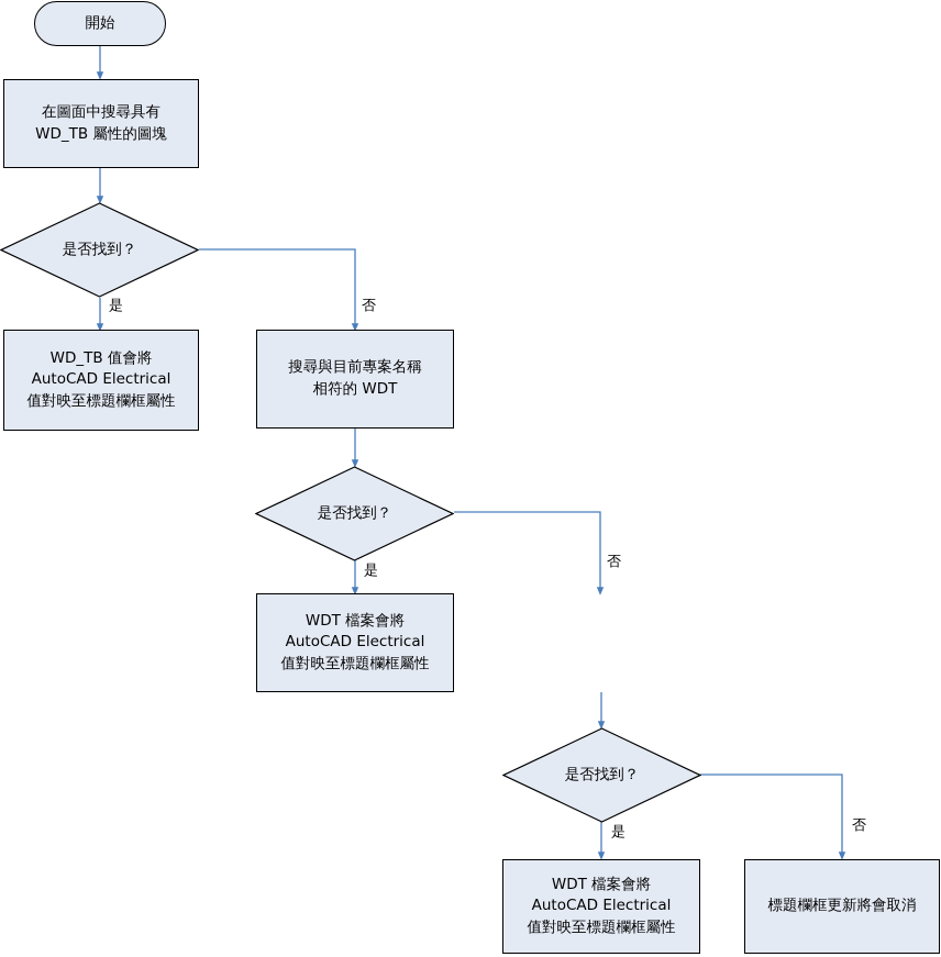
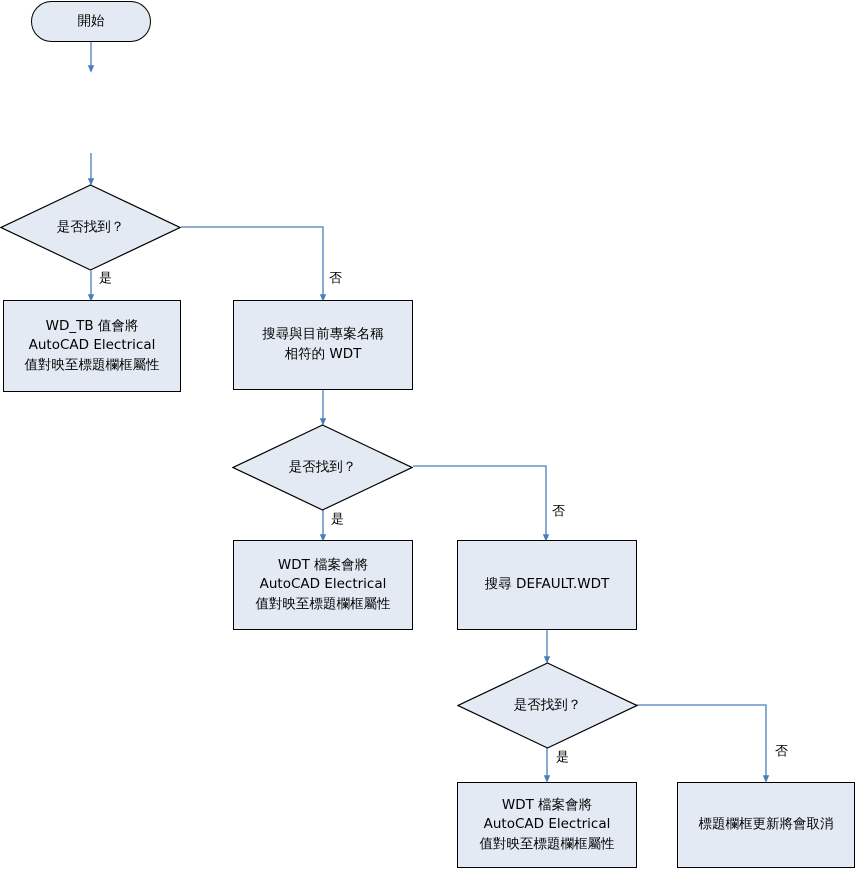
  開始
- 在圖面中搜尋具有
- WD_TB 屬性的圖塊
  是否找到？
  是
  否
  WD_TB 值會將
  AutoCAD Electrical
  值對映至標題欄框屬性
  搜尋與目前專案名稱
  相符的 WDT
  是否找到？
  是
  否
  WDT 檔案會將
  AutoCAD Electrical
  值對映至標題欄框屬性
+ 搜尋 DEFAULT.WDT
  是否找到？
  是
  否
  WDT 檔案會將
  AutoCAD Electrical
  值對映至標題欄框屬性
  標題欄框更新將會取消
